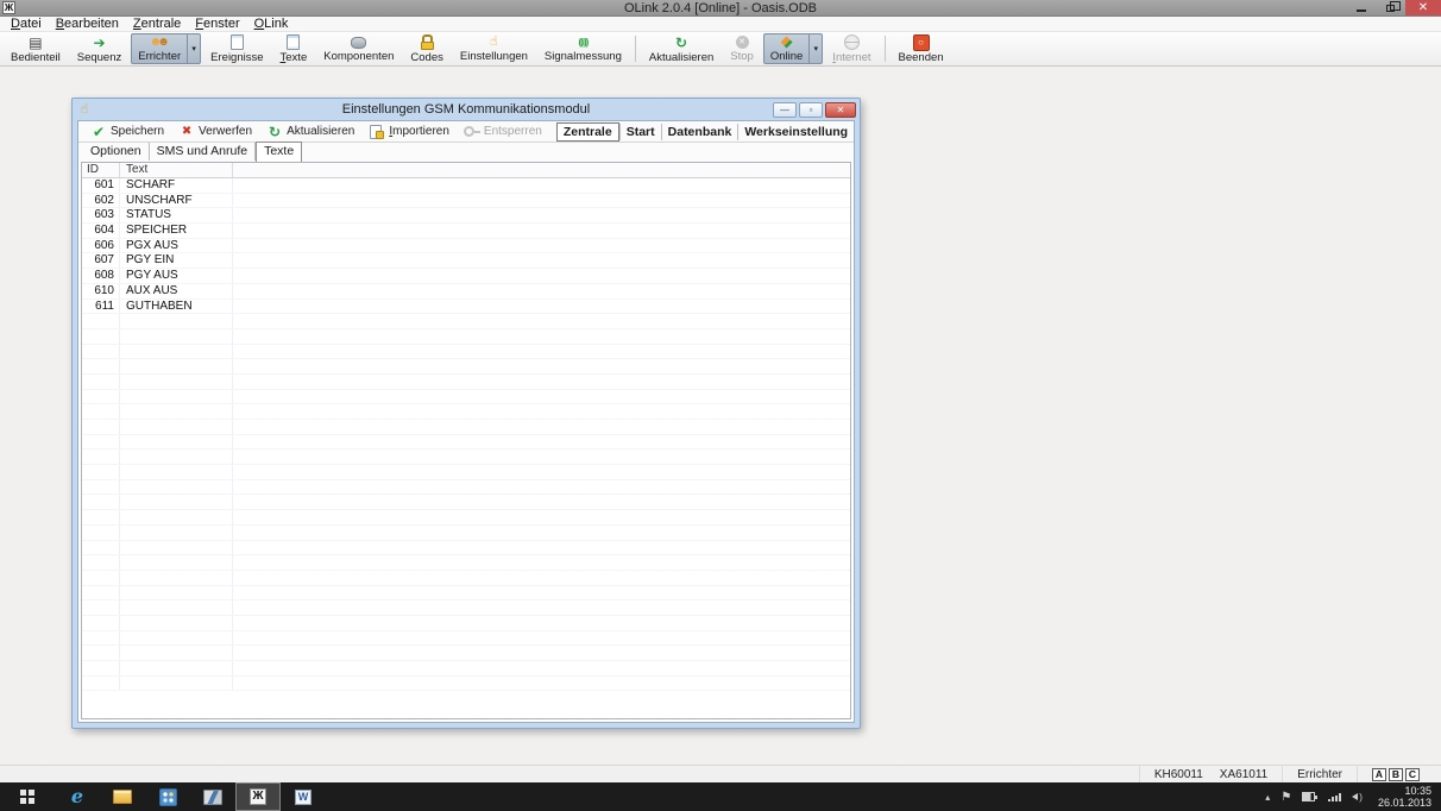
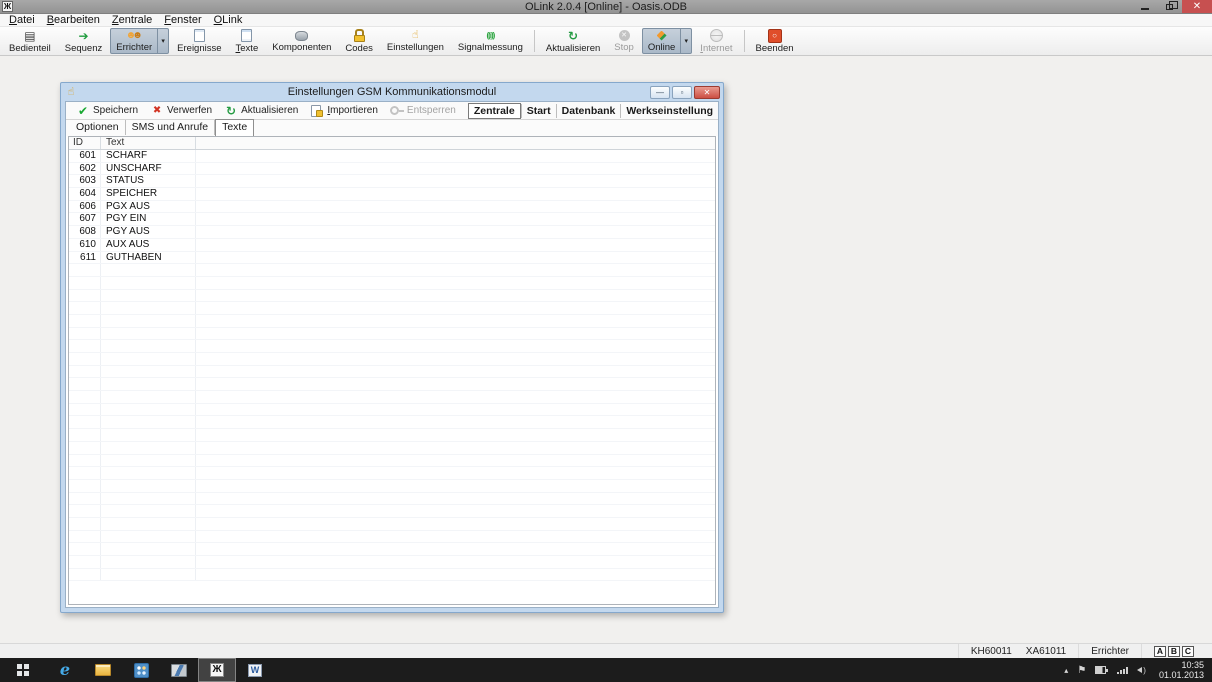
  Ж
  OLink 2.0.4 [Online] - Oasis.ODB
  ✕
  Datei
  Bearbeiten
  Zentrale
  Fenster
  OLink
  Bedienteil
  Sequenz
  Errichter
  Ereignisse
  Texte
  Komponenten
  Codes
  Einstellungen
  Signalmessung
  Aktualisieren
  Stop
  Online
  Internet
  Beenden
  Einstellungen GSM Kommunikationsmodul
  —
  ▫
  ✕
  Speichern
  Verwerfen
  Aktualisieren
  Importieren
  Entsperren
  Zentrale
  Start
  Datenbank
  Werkseinstellung
  Optionen
  SMS und Anrufe
  Texte
  ID
  Text
  601
  SCHARF
  602
  UNSCHARF
  603
  STATUS
  604
  SPEICHER
  606
  PGX AUS
  607
  PGY EIN
  608
  PGY AUS
  610
  AUX AUS
  611
  GUTHABEN
  KH60011
  XA61011
  Errichter
  A
  B
  C
  e
  Ж
  W
  10:35
- 26.01.2013
+ 01.01.2013
